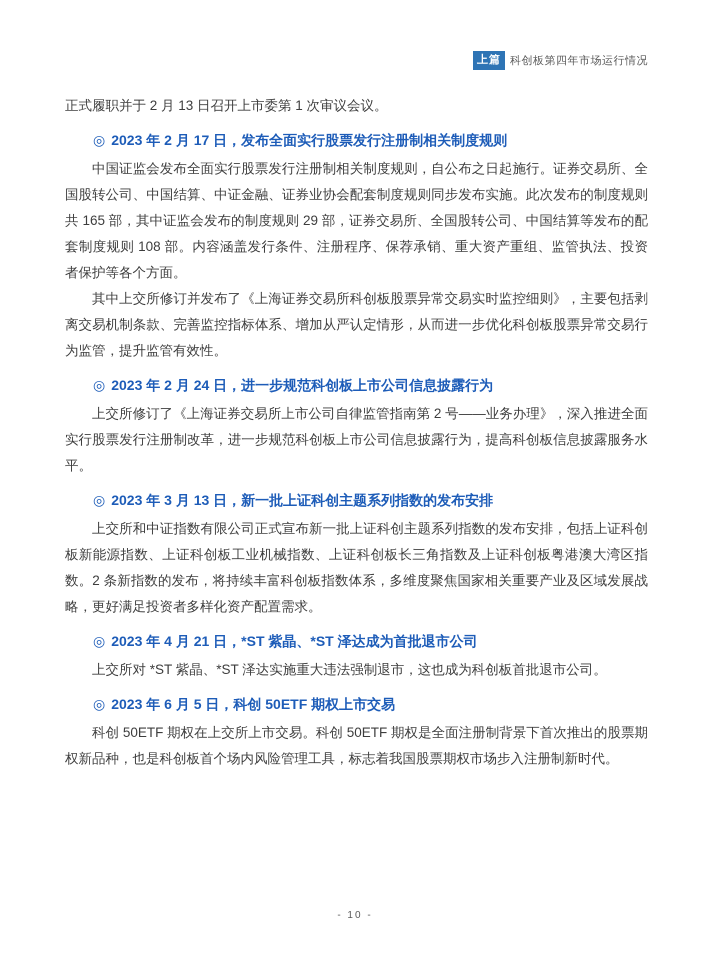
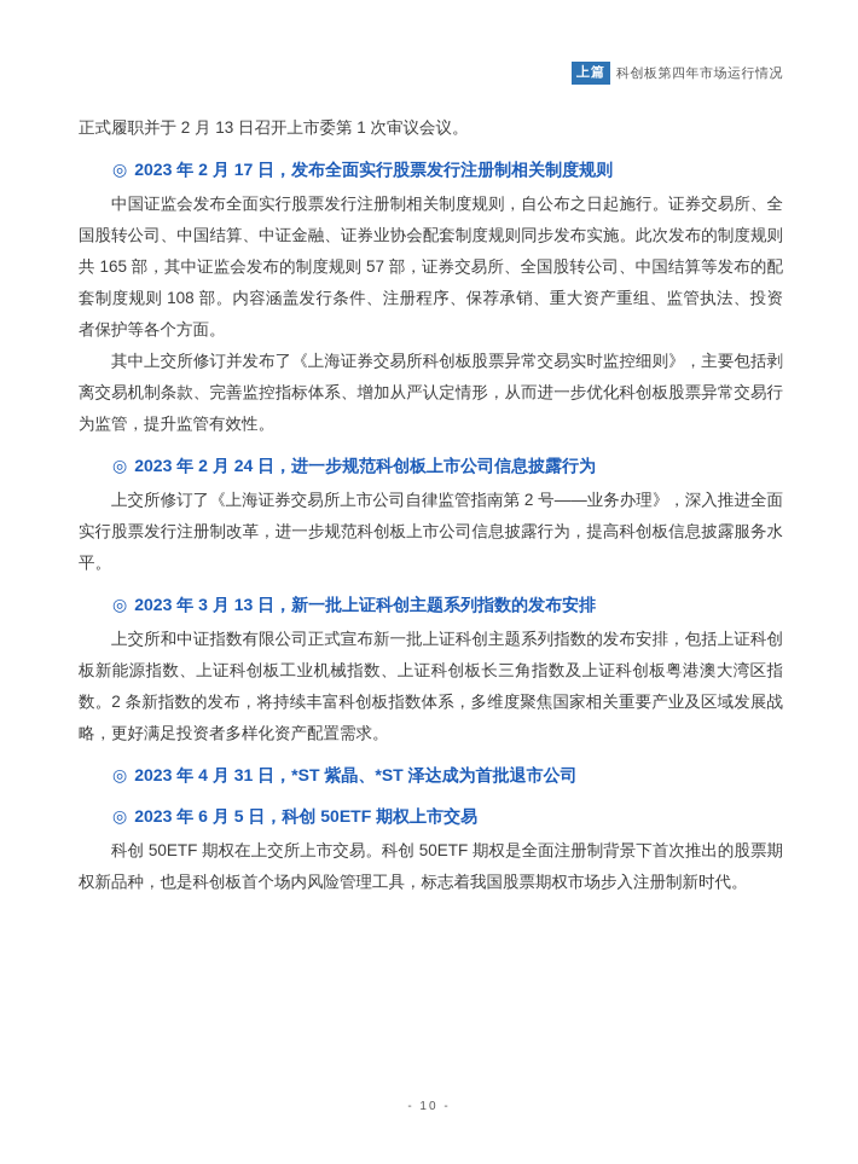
  上篇
  科创板第四年市场运行情况
  正式履职并于 2 月 13 日召开上市委第 1 次审议会议。
  ◎ 2023 年 2 月 17 日，发布全面实行股票发行注册制相关制度规则
- 中国证监会发布全面实行股票发行注册制相关制度规则，自公布之日起施行。证券交易所、全国股转公司、中国结算、中证金融、证券业协会配套制度规则同步发布实施。此次发布的制度规则共 165 部，其中证监会发布的制度规则 29 部，证券交易所、全国股转公司、中国结算等发布的配套制度规则 108 部。内容涵盖发行条件、注册程序、保荐承销、重大资产重组、监管执法、投资者保护等各个方面。
+ 中国证监会发布全面实行股票发行注册制相关制度规则，自公布之日起施行。证券交易所、全国股转公司、中国结算、中证金融、证券业协会配套制度规则同步发布实施。此次发布的制度规则共 165 部，其中证监会发布的制度规则 57 部，证券交易所、全国股转公司、中国结算等发布的配套制度规则 108 部。内容涵盖发行条件、注册程序、保荐承销、重大资产重组、监管执法、投资者保护等各个方面。
  其中上交所修订并发布了《上海证券交易所科创板股票异常交易实时监控细则》，主要包括剥离交易机制条款、完善监控指标体系、增加从严认定情形，从而进一步优化科创板股票异常交易行为监管，提升监管有效性。
  ◎ 2023 年 2 月 24 日，进一步规范科创板上市公司信息披露行为
  上交所修订了《上海证券交易所上市公司自律监管指南第 2 号——业务办理》，深入推进全面实行股票发行注册制改革，进一步规范科创板上市公司信息披露行为，提高科创板信息披露服务水平。
  ◎ 2023 年 3 月 13 日，新一批上证科创主题系列指数的发布安排
  上交所和中证指数有限公司正式宣布新一批上证科创主题系列指数的发布安排，包括上证科创板新能源指数、上证科创板工业机械指数、上证科创板长三角指数及上证科创板粤港澳大湾区指数。2 条新指数的发布，将持续丰富科创板指数体系，多维度聚焦国家相关重要产业及区域发展战略，更好满足投资者多样化资产配置需求。
- ◎ 2023 年 4 月 21 日，*ST 紫晶、*ST 泽达成为首批退市公司
+ ◎ 2023 年 4 月 31 日，*ST 紫晶、*ST 泽达成为首批退市公司
- 上交所对 *ST 紫晶、*ST 泽达实施重大违法强制退市，这也成为科创板首批退市公司。
  ◎ 2023 年 6 月 5 日，科创 50ETF 期权上市交易
  科创 50ETF 期权在上交所上市交易。科创 50ETF 期权是全面注册制背景下首次推出的股票期权新品种，也是科创板首个场内风险管理工具，标志着我国股票期权市场步入注册制新时代。
  - 10 -
